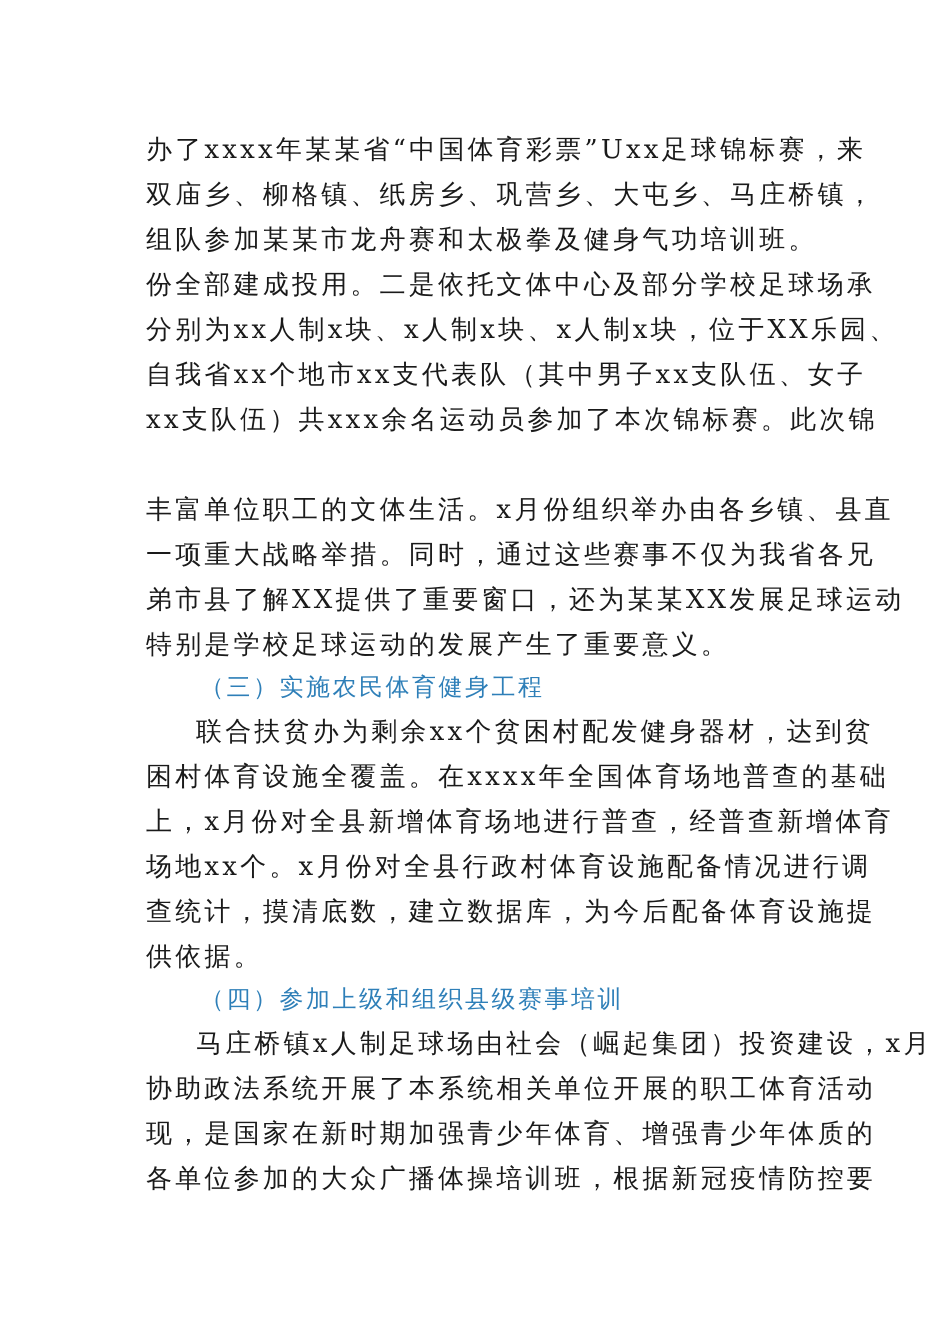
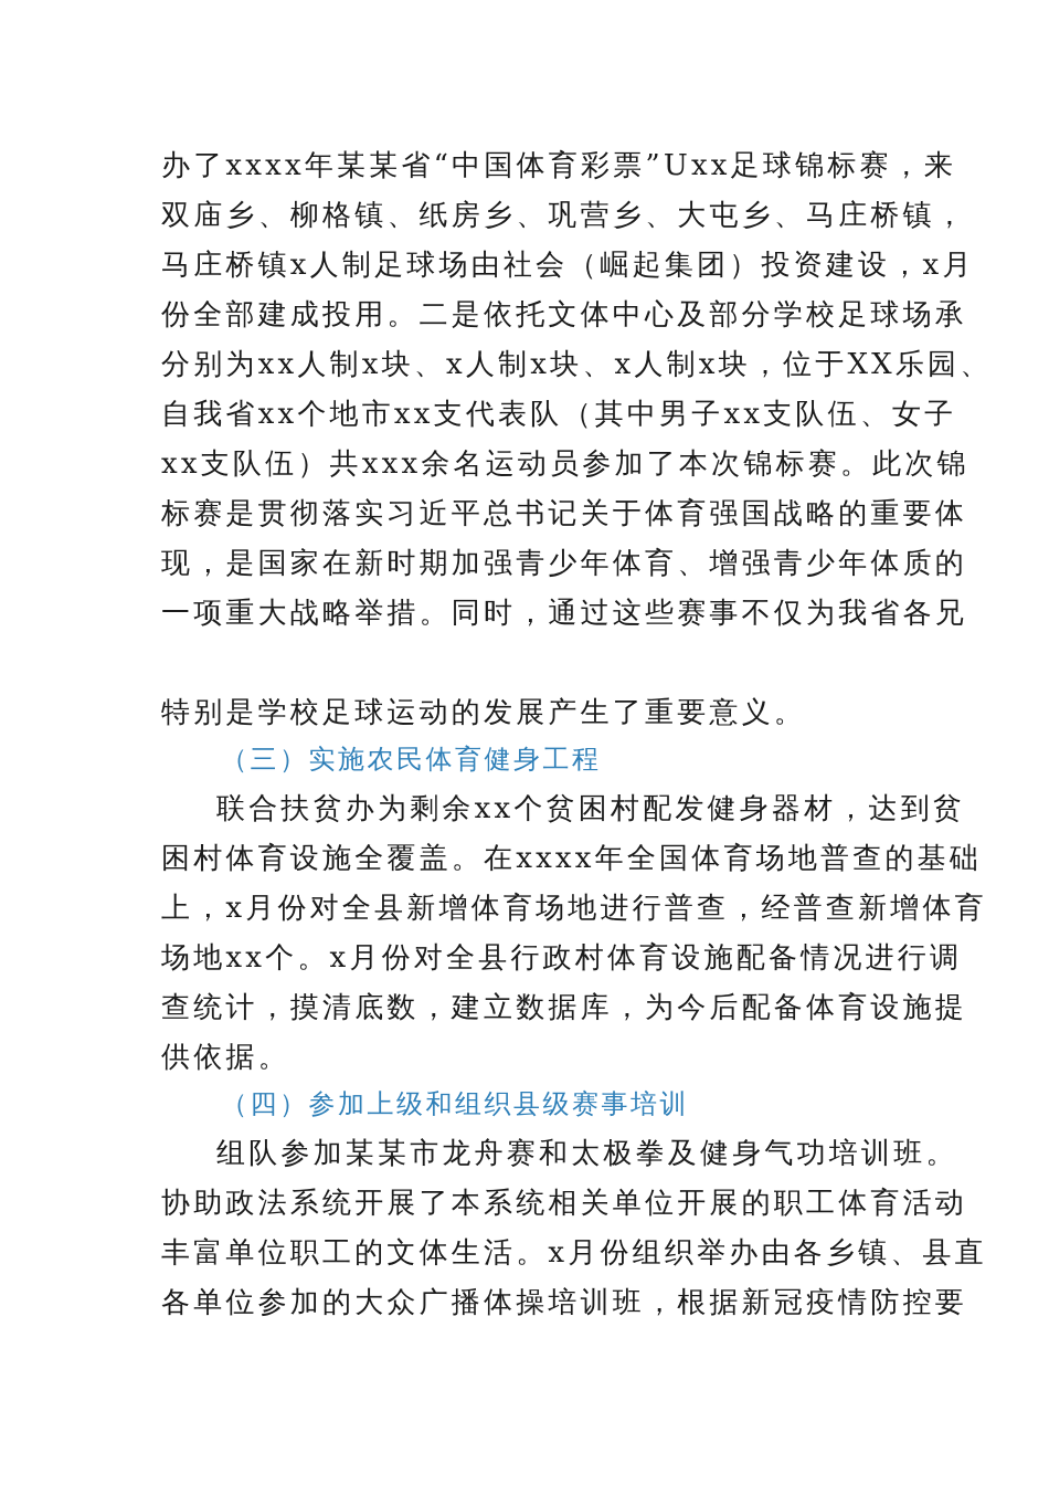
  办了xxxx年某某省“中国体育彩票”Uxx足球锦标赛，来
  双庙乡、柳格镇、纸房乡、巩营乡、大屯乡、马庄桥镇，
- 组队参加某某市龙舟赛和太极拳及健身气功培训班。
+ 马庄桥镇x人制足球场由社会（崛起集团）投资建设，x月
  份全部建成投用。二是依托文体中心及部分学校足球场承
  分别为xx人制x块、x人制x块、x人制x块，位于XX乐园、
  自我省xx个地市xx支代表队（其中男子xx支队伍、女子
  xx支队伍）共xxx余名运动员参加了本次锦标赛。此次锦
+ 标赛是贯彻落实习近平总书记关于体育强国战略的重要体
- 丰富单位职工的文体生活。x月份组织举办由各乡镇、县直
+ 现，是国家在新时期加强青少年体育、增强青少年体质的
  一项重大战略举措。同时，通过这些赛事不仅为我省各兄
- 弟市县了解XX提供了重要窗口，还为某某XX发展足球运动
  特别是学校足球运动的发展产生了重要意义。
  （三）实施农民体育健身工程
  联合扶贫办为剩余xx个贫困村配发健身器材，达到贫
  困村体育设施全覆盖。在xxxx年全国体育场地普查的基础
  上，x月份对全县新增体育场地进行普查，经普查新增体育
  场地xx个。x月份对全县行政村体育设施配备情况进行调
  查统计，摸清底数，建立数据库，为今后配备体育设施提
  供依据。
  （四）参加上级和组织县级赛事培训
- 马庄桥镇x人制足球场由社会（崛起集团）投资建设，x月
+ 组队参加某某市龙舟赛和太极拳及健身气功培训班。
  协助政法系统开展了本系统相关单位开展的职工体育活动
- 现，是国家在新时期加强青少年体育、增强青少年体质的
+ 丰富单位职工的文体生活。x月份组织举办由各乡镇、县直
  各单位参加的大众广播体操培训班，根据新冠疫情防控要
